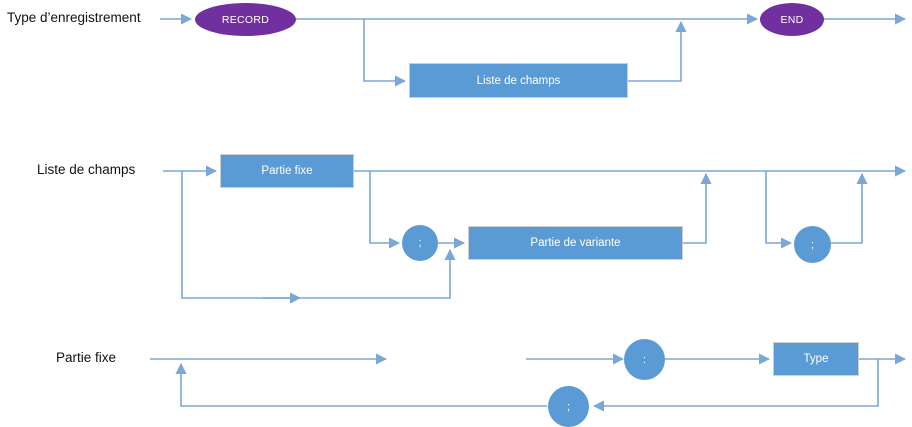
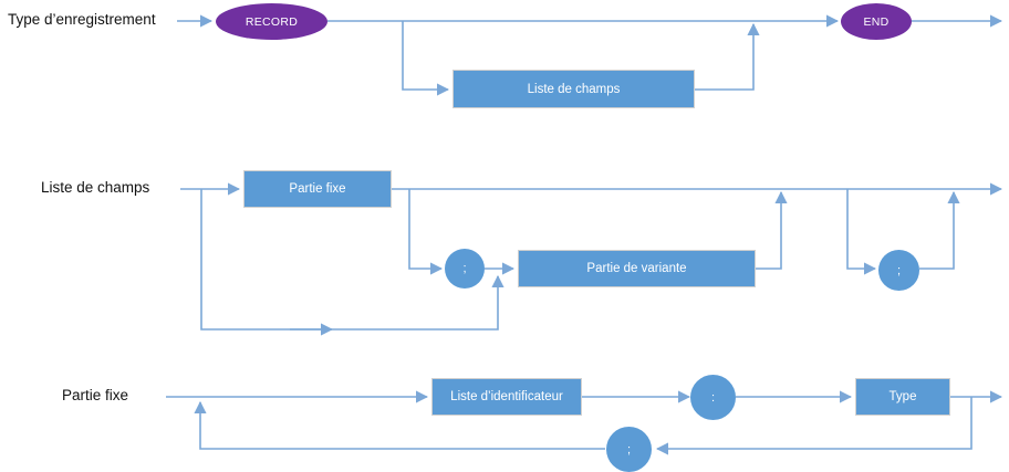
  Type d’enregistrement
  RECORD
  Liste de champs
  END
  Liste de champs
  Partie fixe
  ;
  Partie de variante
  ;
  Partie fixe
+ Liste d’identificateur
  :
  Type
  ;
